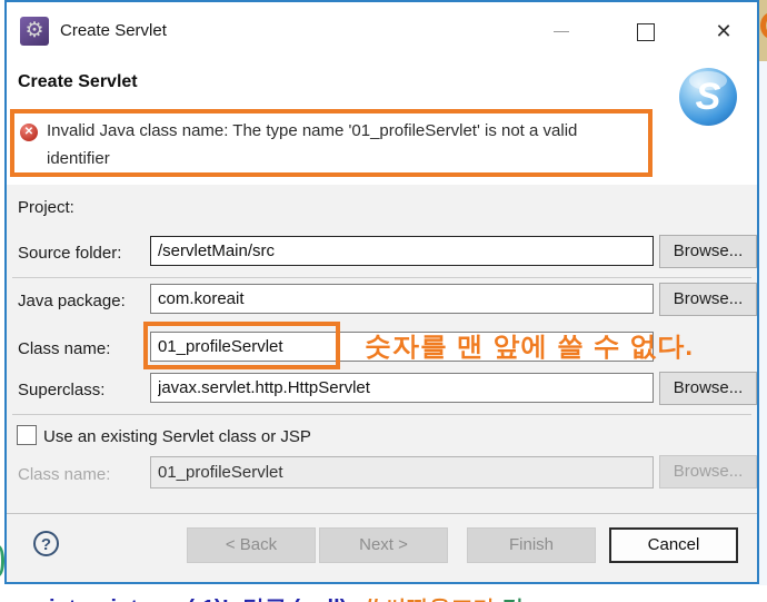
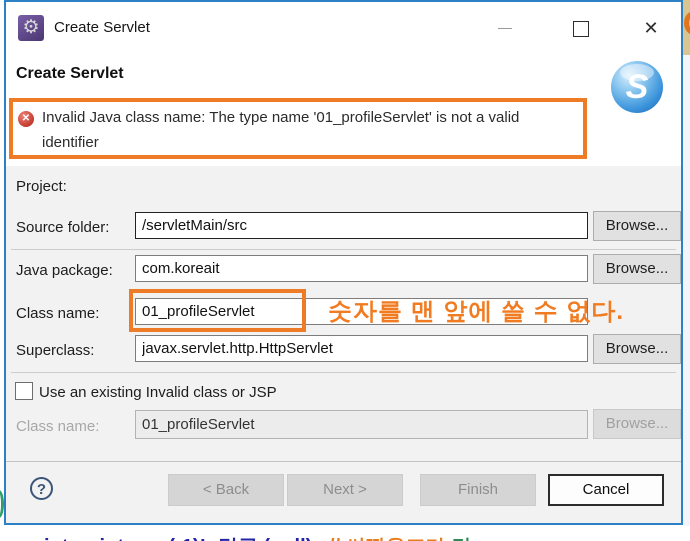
  ⚙
  Create Servlet
  ✕
  Create Servlet
  S
  ✕
  Invalid Java class name: The type name '01_profileServlet' is not a valid identifier
  Project:
  Source folder:
  /servletMain/src
  Browse...
  Java package:
  com.koreait
  Browse...
  Class name:
  01_profileServlet
  숫자를 맨 앞에 쓸 수 없다.
  Superclass:
  javax.servlet.http.HttpServlet
  Browse...
- Use an existing Servlet class or JSP
+ Use an existing Invalid class or JSP
  Class name:
  01_profileServlet
  Browse...
  ?
  < Back
  Next >
  Finish
  Cancel
